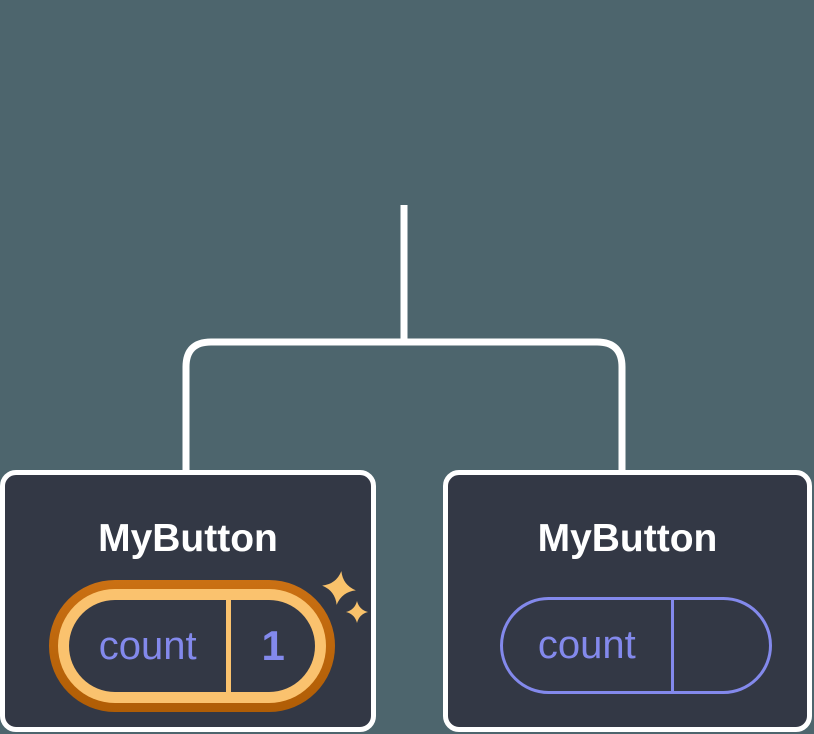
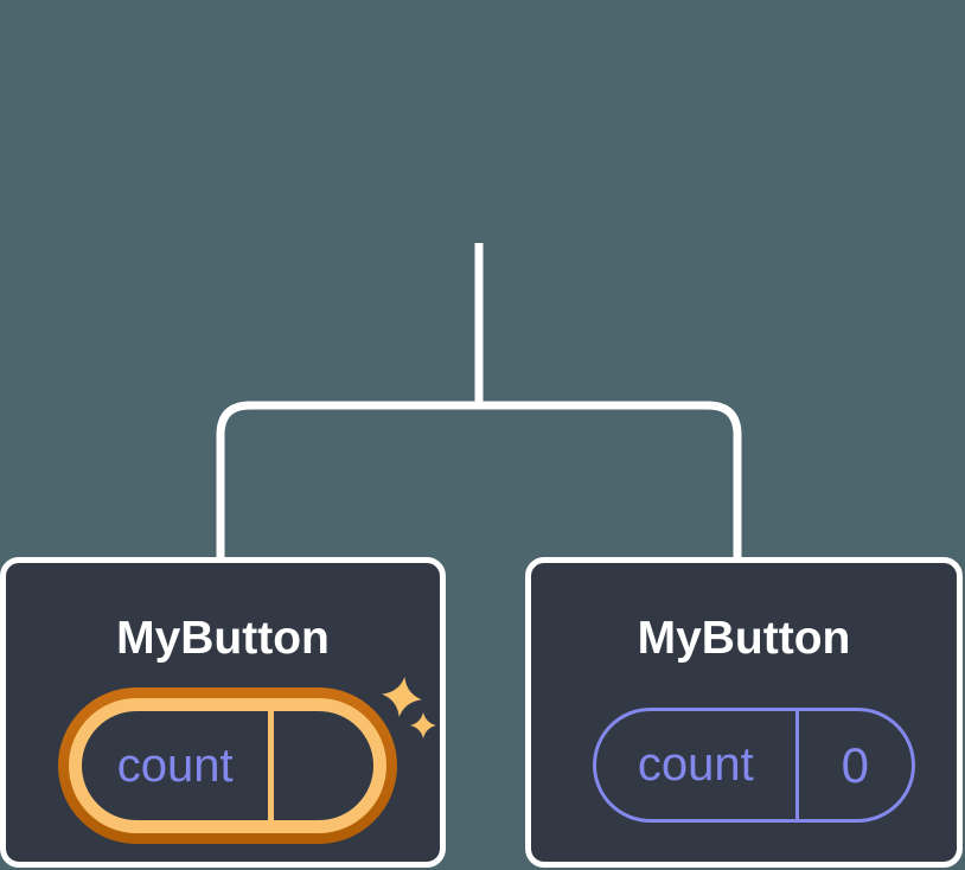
  MyButton
  count
- 1
  MyButton
  count
+ 0
